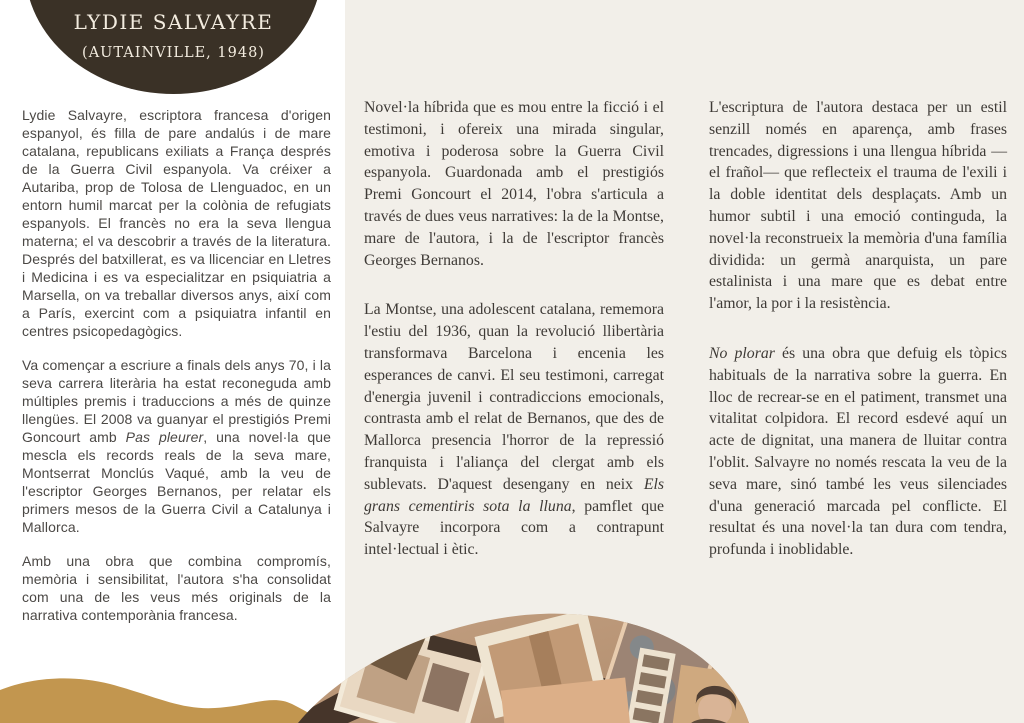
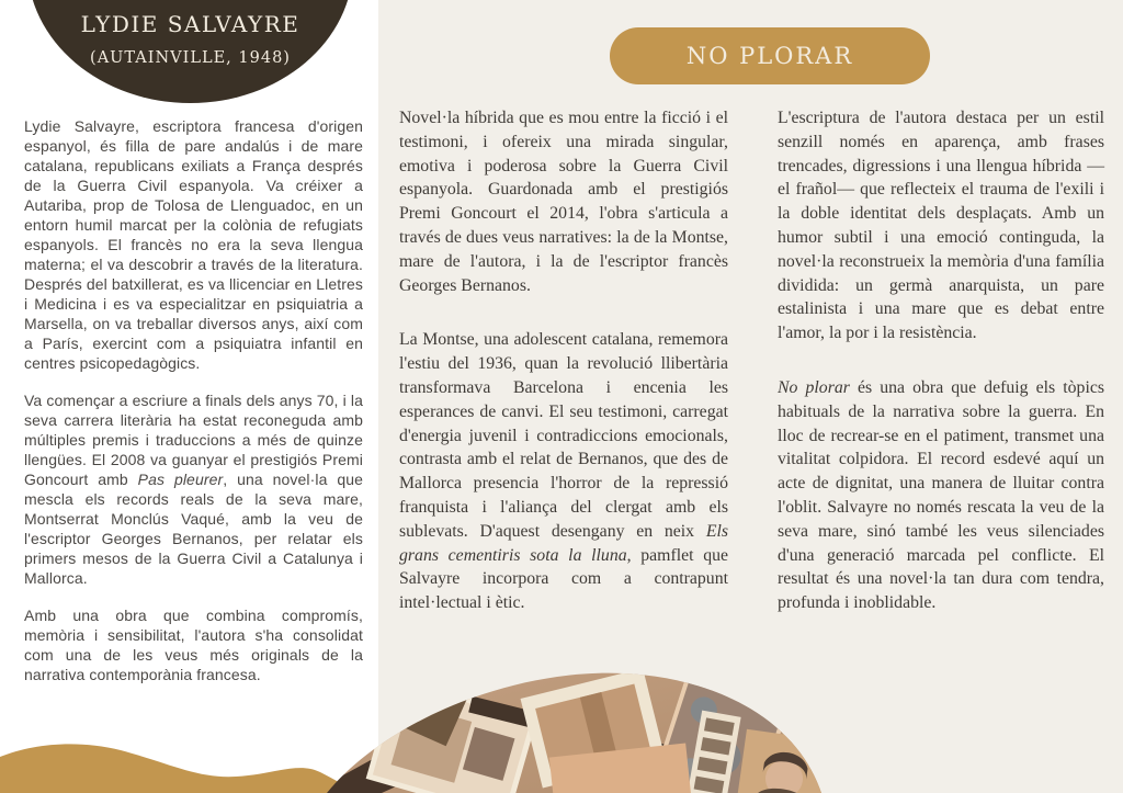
  LYDIE SALVAYRE
  (AUTAINVILLE, 1948)
  Lydie Salvayre, escriptora francesa d'origen espanyol, és filla de pare andalús i de mare catalana, republicans exiliats a França després de la Guerra Civil espanyola. Va créixer a Autariba, prop de Tolosa de Llenguadoc, en un entorn humil marcat per la colònia de refugiats espanyols. El francès no era la seva llengua materna; el va descobrir a través de la literatura. Després del batxillerat, es va llicenciar en Lletres i Medicina i es va especialitzar en psiquiatria a Marsella, on va treballar diversos anys, així com a París, exercint com a psiquiatra infantil en centres psicopedagògics.
  Va començar a escriure a finals dels anys 70, i la seva carrera literària ha estat reconeguda amb múltiples premis i traduccions a més de quinze llengües. El 2008 va guanyar el prestigiós Premi Goncourt amb Pas pleurer, una novel·la que mescla els records reals de la seva mare, Montserrat Monclús Vaqué, amb la veu de l'escriptor Georges Bernanos, per relatar els primers mesos de la Guerra Civil a Catalunya i Mallorca.
  Amb una obra que combina compromís, memòria i sensibilitat, l'autora s'ha consolidat com una de les veus més originals de la narrativa contemporània francesa.
+ NO PLORAR
  Novel·la híbrida que es mou entre la ficció i el testimoni, i ofereix una mirada singular, emotiva i poderosa sobre la Guerra Civil espanyola. Guardonada amb el prestigiós Premi Goncourt el 2014, l'obra s'articula a través de dues veus narratives: la de la Montse, mare de l'autora, i la de l'escriptor francès Georges Bernanos.
  La Montse, una adolescent catalana, rememora l'estiu del 1936, quan la revolució llibertària transformava Barcelona i encenia les esperances de canvi. El seu testimoni, carregat d'energia juvenil i contradiccions emocionals, contrasta amb el relat de Bernanos, que des de Mallorca presencia l'horror de la repressió franquista i l'aliança del clergat amb els sublevats. D'aquest desengany en neix Els grans cementiris sota la lluna, pamflet que Salvayre incorpora com a contrapunt intel·lectual i ètic.
  L'escriptura de l'autora destaca per un estil senzill només en aparença, amb frases trencades, digressions i una llengua híbrida —el frañol— que reflecteix el trauma de l'exili i la doble identitat dels desplaçats. Amb un humor subtil i una emoció continguda, la novel·la reconstrueix la memòria d'una família dividida: un germà anarquista, un pare estalinista i una mare que es debat entre l'amor, la por i la resistència.
  No plorar és una obra que defuig els tòpics habituals de la narrativa sobre la guerra. En lloc de recrear-se en el patiment, transmet una vitalitat colpidora. El record esdevé aquí un acte de dignitat, una manera de lluitar contra l'oblit. Salvayre no només rescata la veu de la seva mare, sinó també les veus silenciades d'una generació marcada pel conflicte. El resultat és una novel·la tan dura com tendra, profunda i inoblidable.
